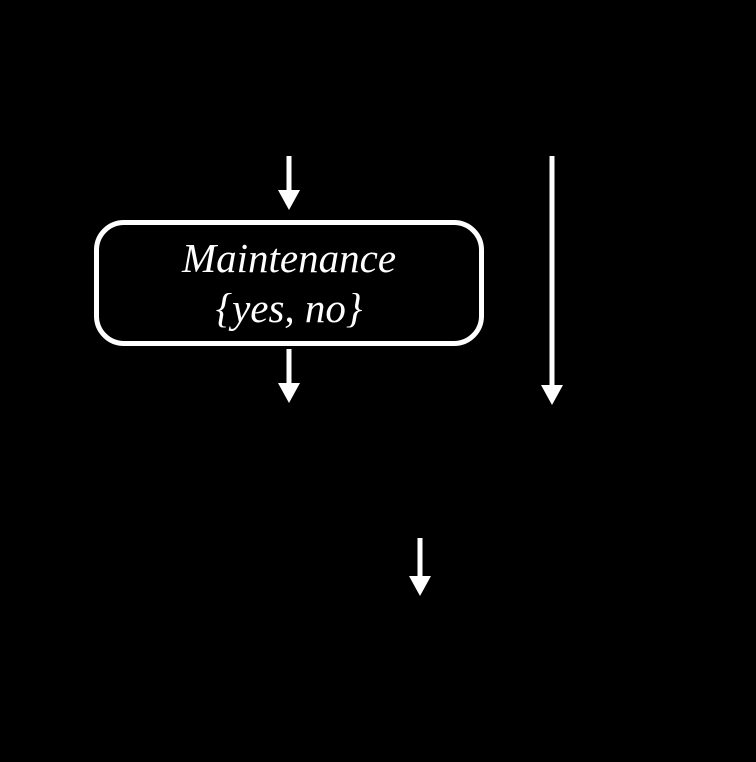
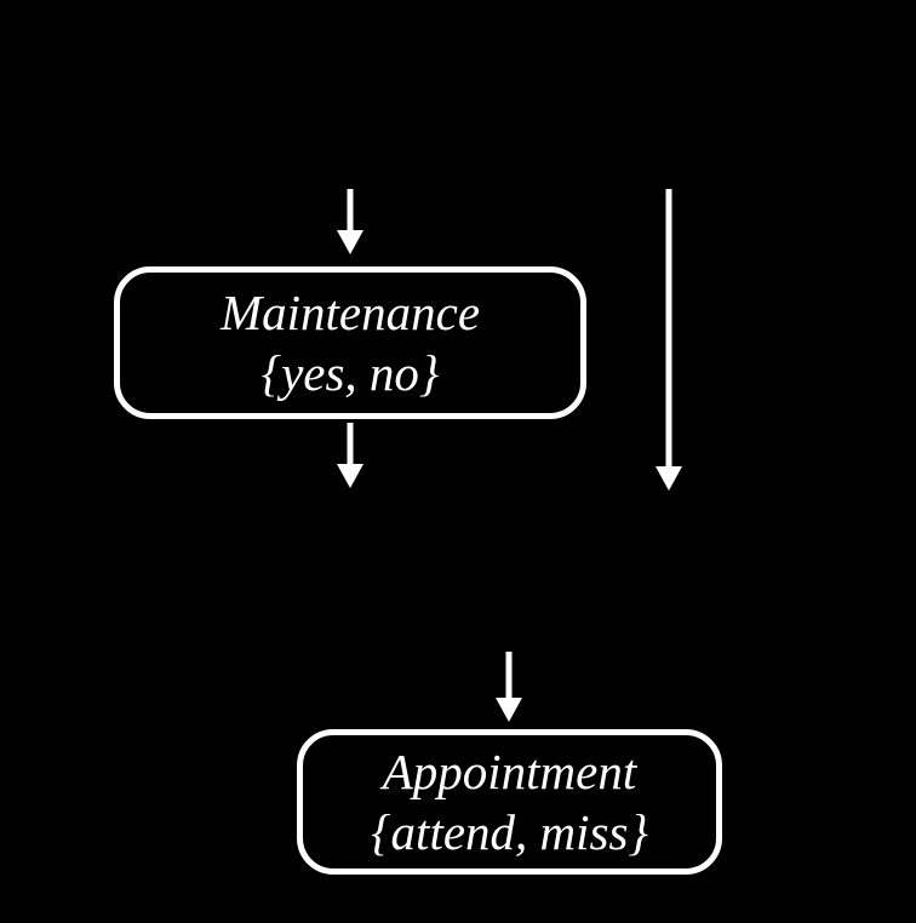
  Maintenance
  {yes, no}
+ Appointment
+ {attend, miss}
